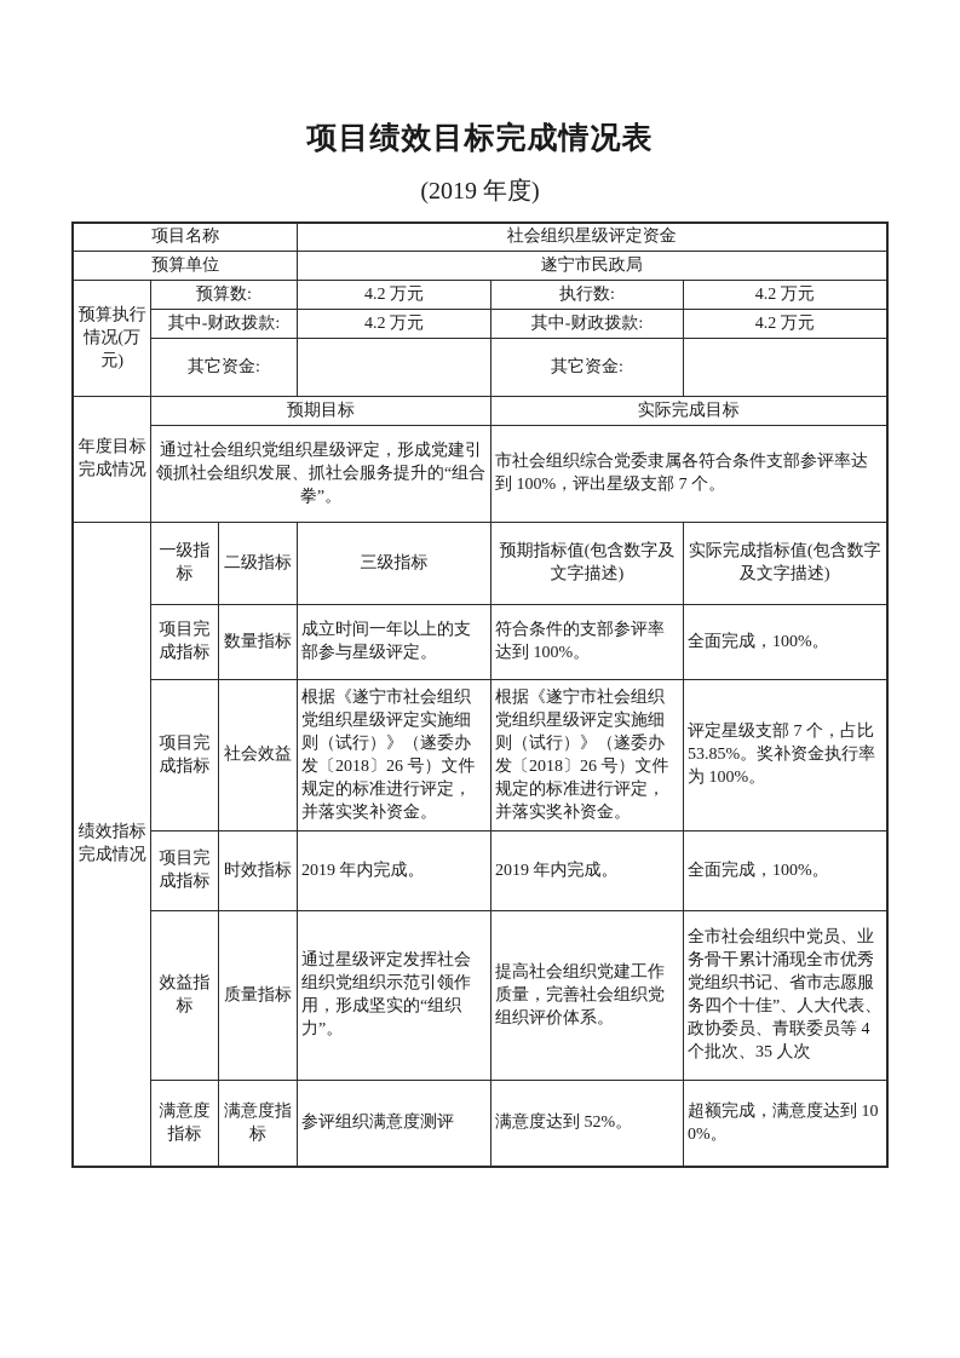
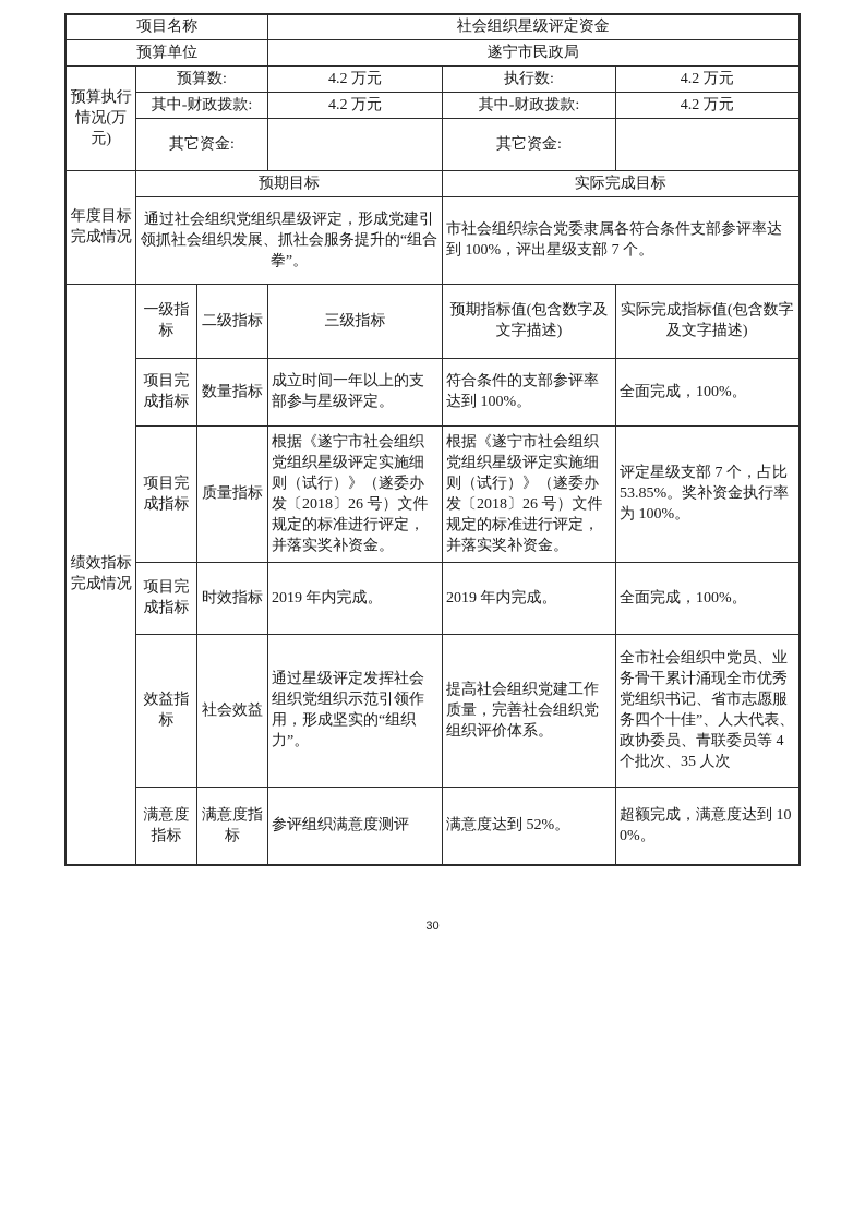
- 项目绩效目标完成情况表
- (2019 年度)
  项目名称	社会组织星级评定资金
  预算单位	遂宁市民政局
  预算执行情况(万元)	预算数:	4.2 万元	执行数:	4.2 万元
  其中-财政拨款:	4.2 万元	其中-财政拨款:	4.2 万元
  其它资金:		其它资金:
  年度目标完成情况	预期目标	实际完成目标
  通过社会组织党组织星级评定，形成党建引领抓社会组织发展、抓社会服务提升的“组合拳”。	市社会组织综合党委隶属各符合条件支部参评率达到 100%，评出星级支部 7 个。
  绩效指标完成情况	一级指标	二级指标	三级指标	预期指标值(包含数字及文字描述)	实际完成指标值(包含数字及文字描述)
  项目完成指标	数量指标	成立时间一年以上的支部参与星级评定。	符合条件的支部参评率达到 100%。	全面完成，100%。
- 项目完成指标	社会效益	根据《遂宁市社会组织党组织星级评定实施细则（试行）》（遂委办发〔2018〕26 号）文件规定的标准进行评定，并落实奖补资金。	根据《遂宁市社会组织党组织星级评定实施细则（试行）》（遂委办发〔2018〕26 号）文件规定的标准进行评定，并落实奖补资金。	评定星级支部 7 个，占比 53.85%。奖补资金执行率为 100%。
+ 项目完成指标	质量指标	根据《遂宁市社会组织党组织星级评定实施细则（试行）》（遂委办发〔2018〕26 号）文件规定的标准进行评定，并落实奖补资金。	根据《遂宁市社会组织党组织星级评定实施细则（试行）》（遂委办发〔2018〕26 号）文件规定的标准进行评定，并落实奖补资金。	评定星级支部 7 个，占比 53.85%。奖补资金执行率为 100%。
  项目完成指标	时效指标	2019 年内完成。	2019 年内完成。	全面完成，100%。
- 效益指标	质量指标	通过星级评定发挥社会组织党组织示范引领作用，形成坚实的“组织力”。	提高社会组织党建工作质量，完善社会组织党组织评价体系。	全市社会组织中党员、业务骨干累计涌现全市优秀党组织书记、省市志愿服务四个十佳”、人大代表、政协委员、青联委员等 4 个批次、35 人次
+ 效益指标	社会效益	通过星级评定发挥社会组织党组织示范引领作用，形成坚实的“组织力”。	提高社会组织党建工作质量，完善社会组织党组织评价体系。	全市社会组织中党员、业务骨干累计涌现全市优秀党组织书记、省市志愿服务四个十佳”、人大代表、政协委员、青联委员等 4 个批次、35 人次
  满意度指标	满意度指标	参评组织满意度测评	满意度达到 52%。	超额完成，满意度达到 100%。
+ 30
